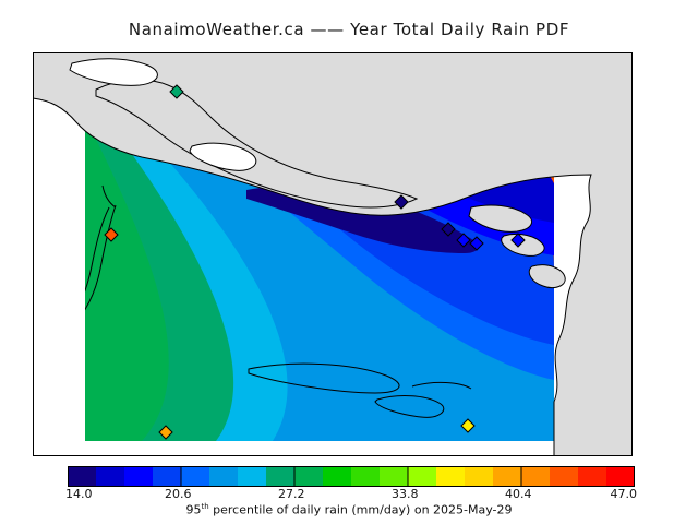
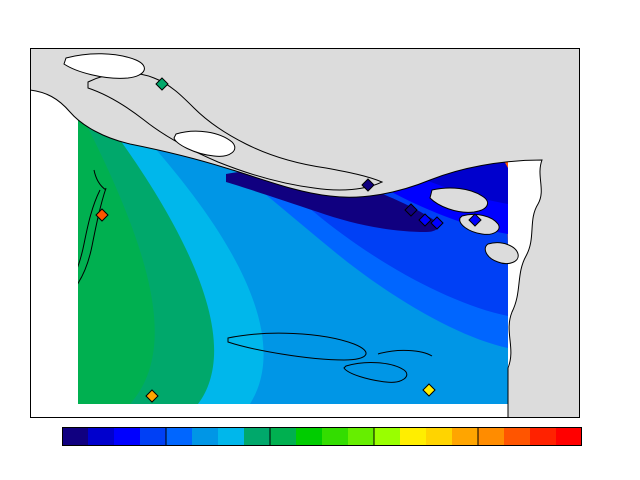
- NanaimoWeather.ca —— Year Total Daily Rain PDF
- 14.0
- 20.6
- 27.2
- 33.8
- 40.4
- 47.0
- 95th percentile of daily rain (mm/day) on 2025-May-29
